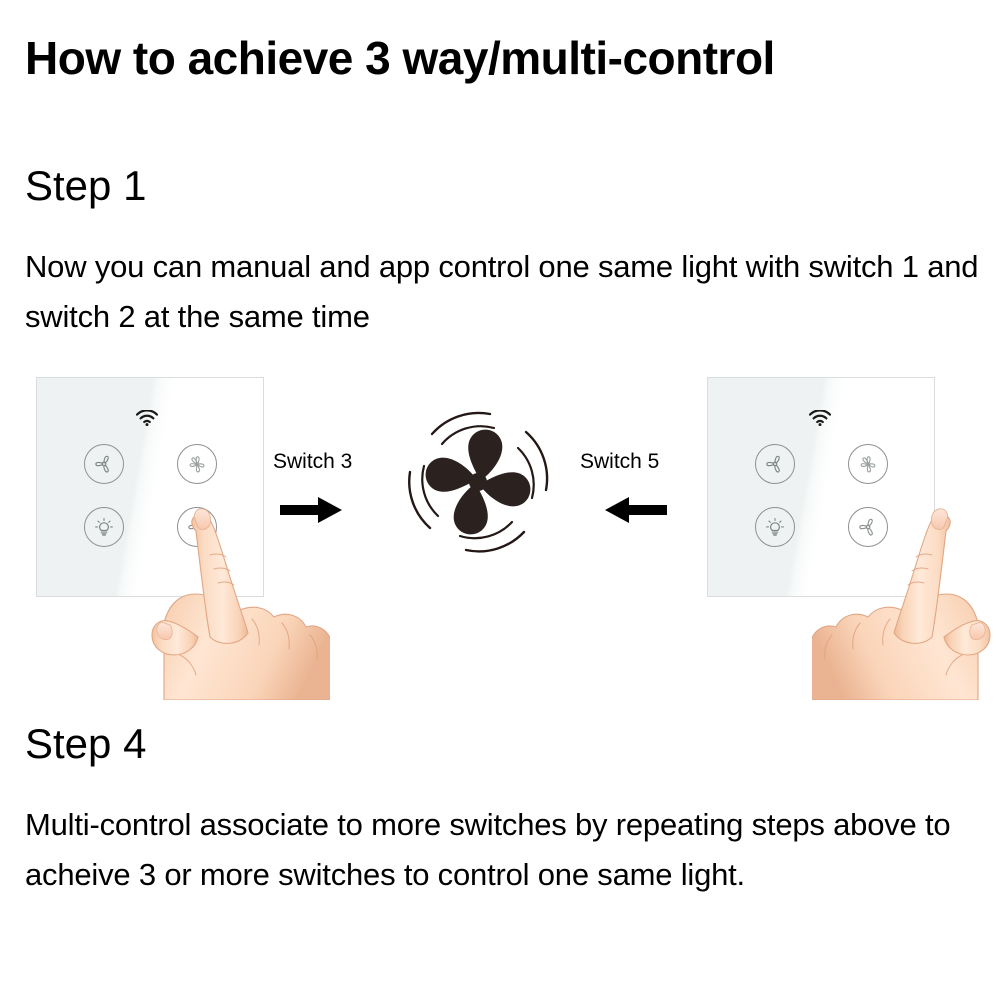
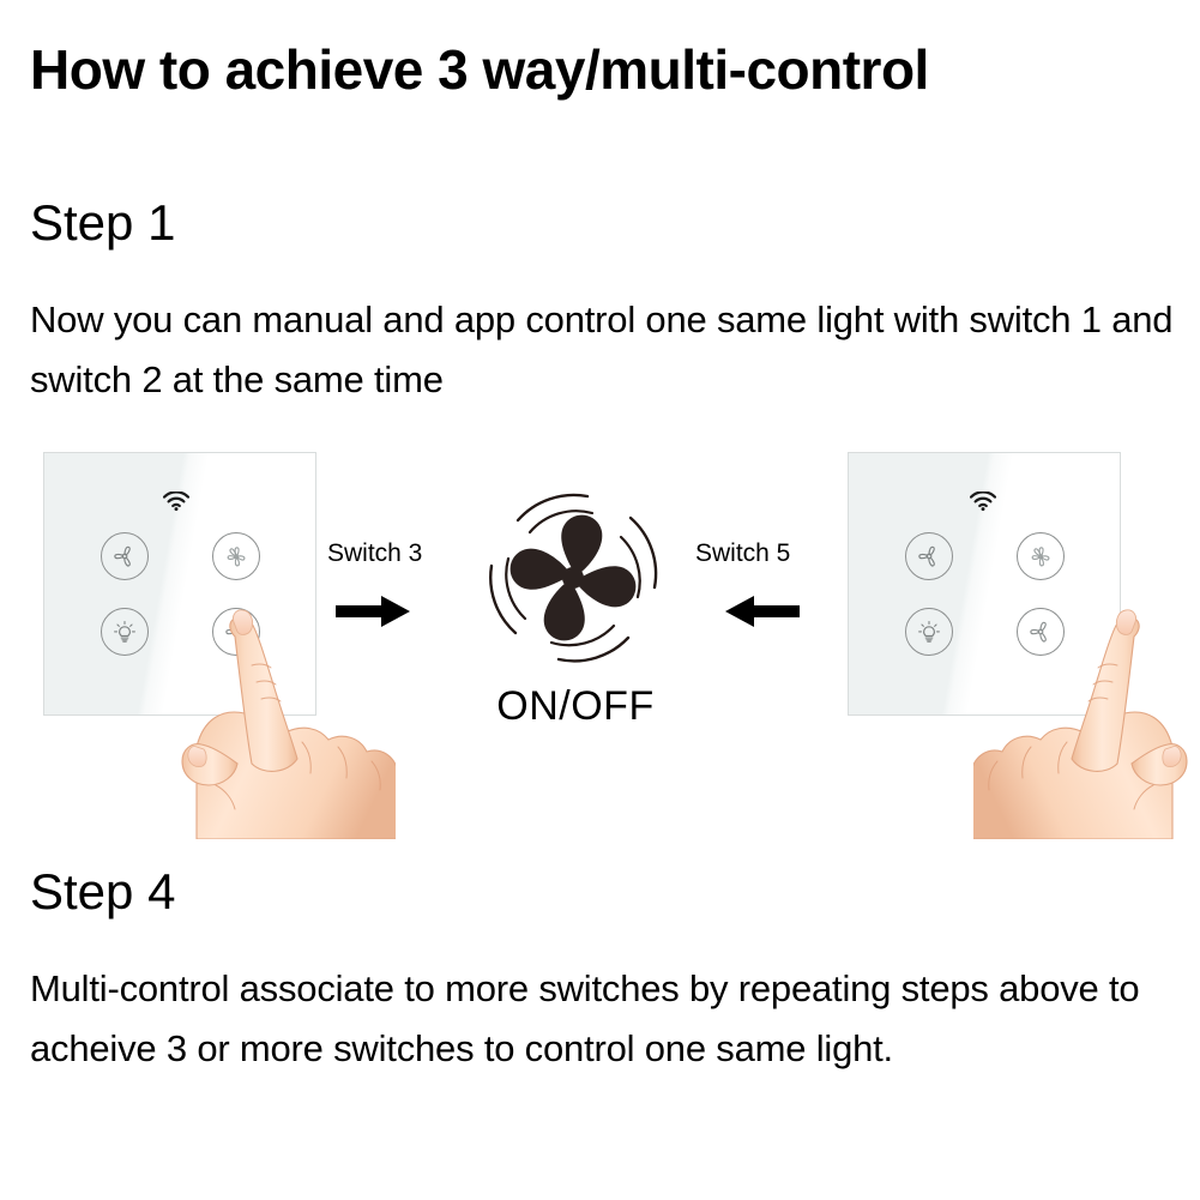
  How to achieve 3 way/multi-control
  Step 1
  Now you can manual and app control one same light with switch 1 and switch 2 at the same time
+ ON/OFF
  Switch 3
  Switch 5
  Step 4
  Multi-control associate to more switches by repeating steps above to acheive 3 or more switches to control one same light.
